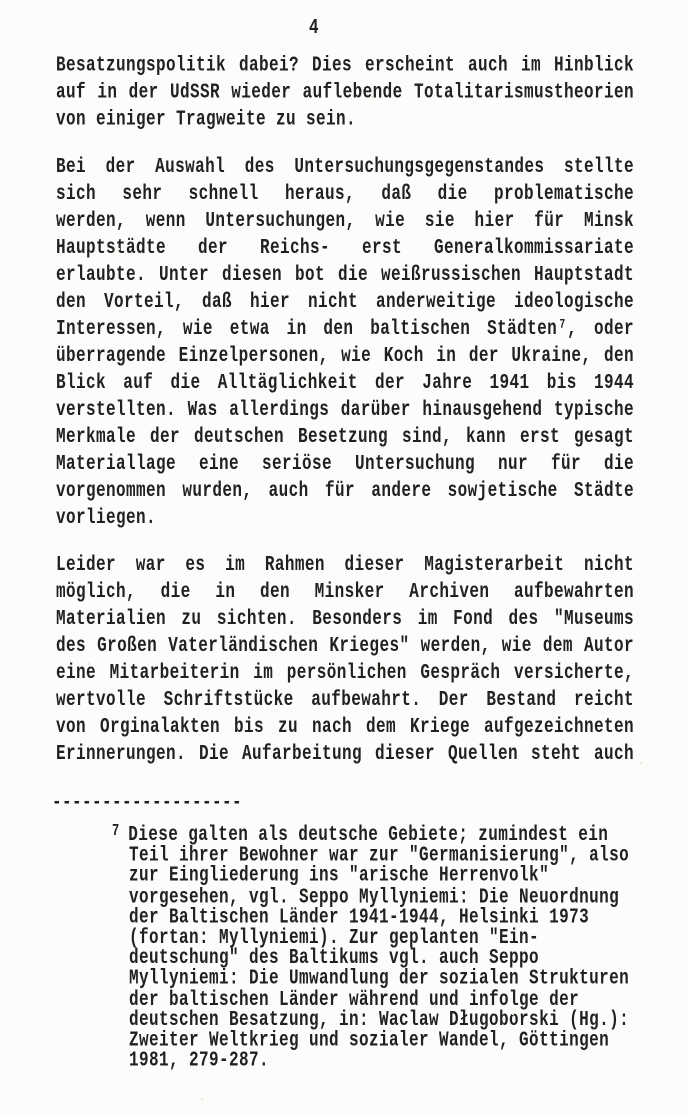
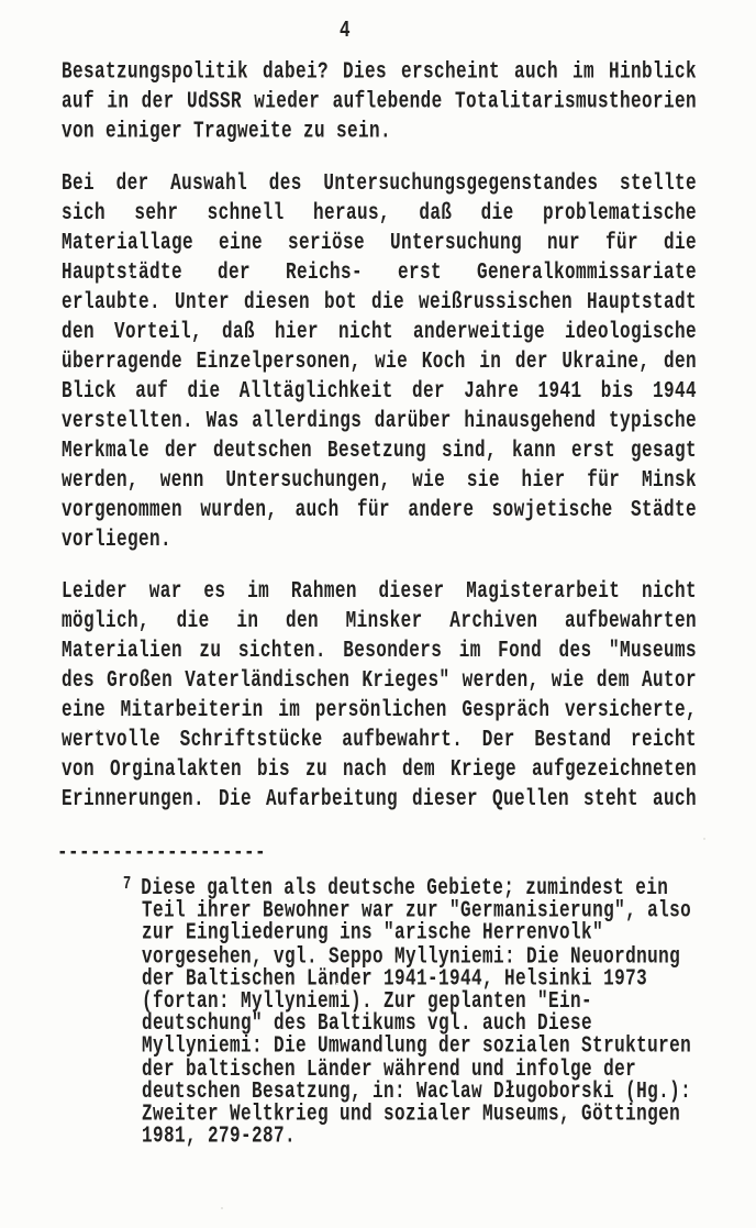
  4
  Besatzungspolitik dabei? Dies erscheint auch im Hinblick
  auf in der UdSSR wieder auflebende Totalitarismustheorien
  von einiger Tragweite zu sein.
  Bei der Auswahl des Untersuchungsgegenstandes stellte
  sich sehr schnell heraus, daß die problematische
- werden, wenn Untersuchungen, wie sie hier für Minsk
+ Materiallage eine seriöse Untersuchung nur für die
  Hauptstädte der Reichs- erst Generalkommissariate
  erlaubte. Unter diesen bot die weißrussischen Hauptstadt
  den Vorteil, daß hier nicht anderweitige ideologische
- Interessen, wie etwa in den baltischen Städten⁷, oder
  überragende Einzelpersonen, wie Koch in der Ukraine, den
  Blick auf die Alltäglichkeit der Jahre 1941 bis 1944
  verstellten. Was allerdings darüber hinausgehend typische
  Merkmale der deutschen Besetzung sind, kann erst gesagt
- Materiallage eine seriöse Untersuchung nur für die
+ werden, wenn Untersuchungen, wie sie hier für Minsk
  vorgenommen wurden, auch für andere sowjetische Städte
  vorliegen.
  Leider war es im Rahmen dieser Magisterarbeit nicht
  möglich, die in den Minsker Archiven aufbewahrten
  Materialien zu sichten. Besonders im Fond des "Museums
  des Großen Vaterländischen Krieges" werden, wie dem Autor
  eine Mitarbeiterin im persönlichen Gespräch versicherte,
  wertvolle Schriftstücke aufbewahrt. Der Bestand reicht
  von Orginalakten bis zu nach dem Kriege aufgezeichneten
  Erinnerungen. Die Aufarbeitung dieser Quellen steht auch
  -------------------
  7 Diese galten als deutsche Gebiete; zumindest ein
  Teil ihrer Bewohner war zur "Germanisierung", also
  zur Eingliederung ins "arische Herrenvolk"
  vorgesehen, vgl. Seppo Myllyniemi: Die Neuordnung
  der Baltischen Länder 1941-1944, Helsinki 1973
  (fortan: Myllyniemi). Zur geplanten "Ein-
- deutschung" des Baltikums vgl. auch Seppo
+ deutschung" des Baltikums vgl. auch Diese
  Myllyniemi: Die Umwandlung der sozialen Strukturen
  der baltischen Länder während und infolge der
  deutschen Besatzung, in: Waclaw Długoborski (Hg.):
- Zweiter Weltkrieg und sozialer Wandel, Göttingen
+ Zweiter Weltkrieg und sozialer Museums, Göttingen
  1981, 279-287.
